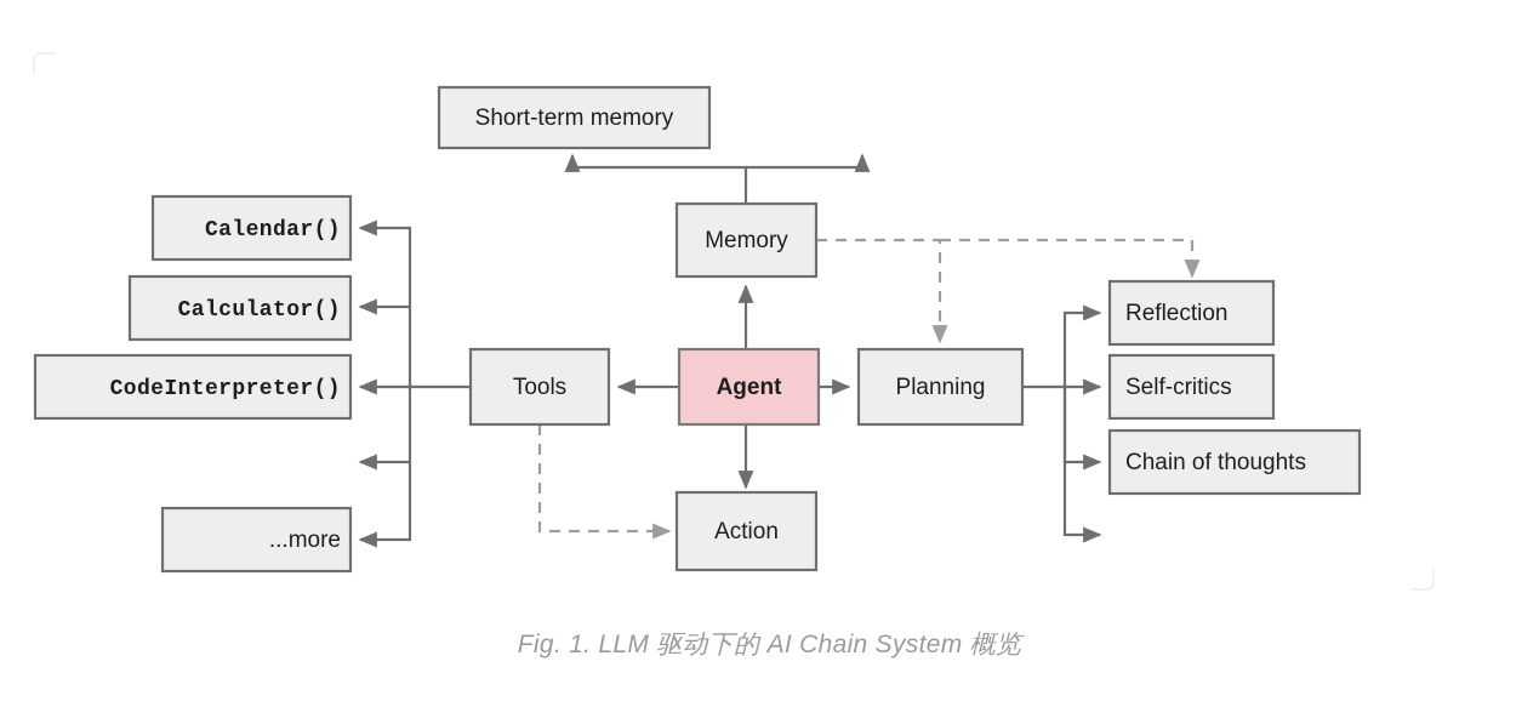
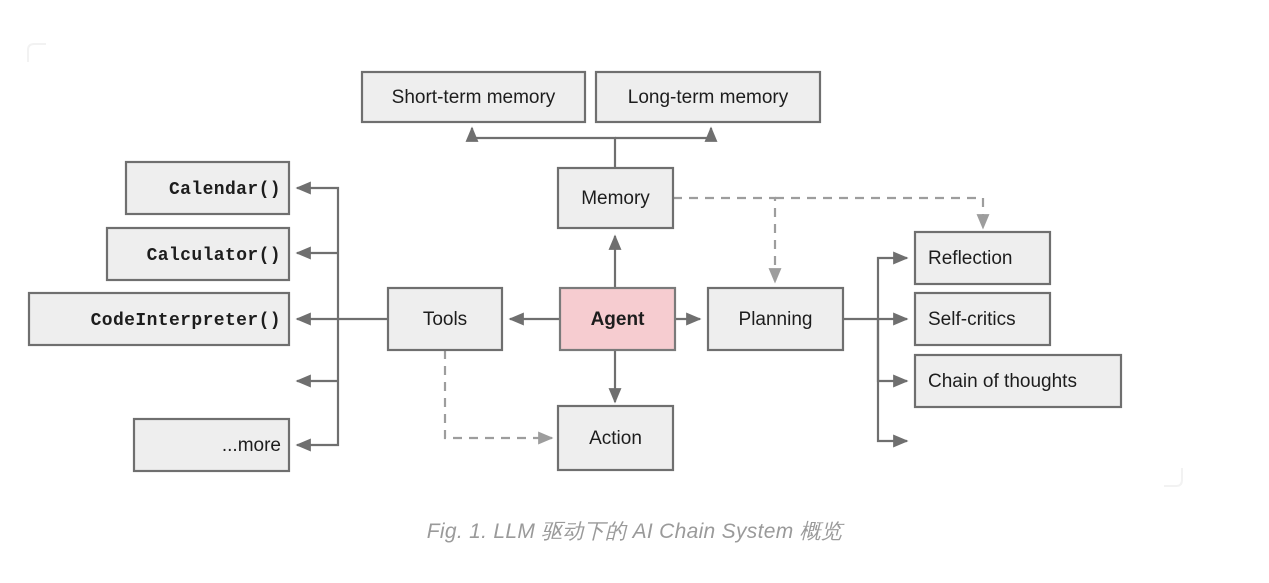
  Short-term memory
+ Long-term memory
  Memory
  Tools
  Agent
  Planning
  Action
  Calendar()
  Calculator()
  CodeInterpreter()
  ...more
  Reflection
  Self-critics
  Chain of thoughts
  Fig. 1. LLM 驱动下的 AI Chain System 概览
